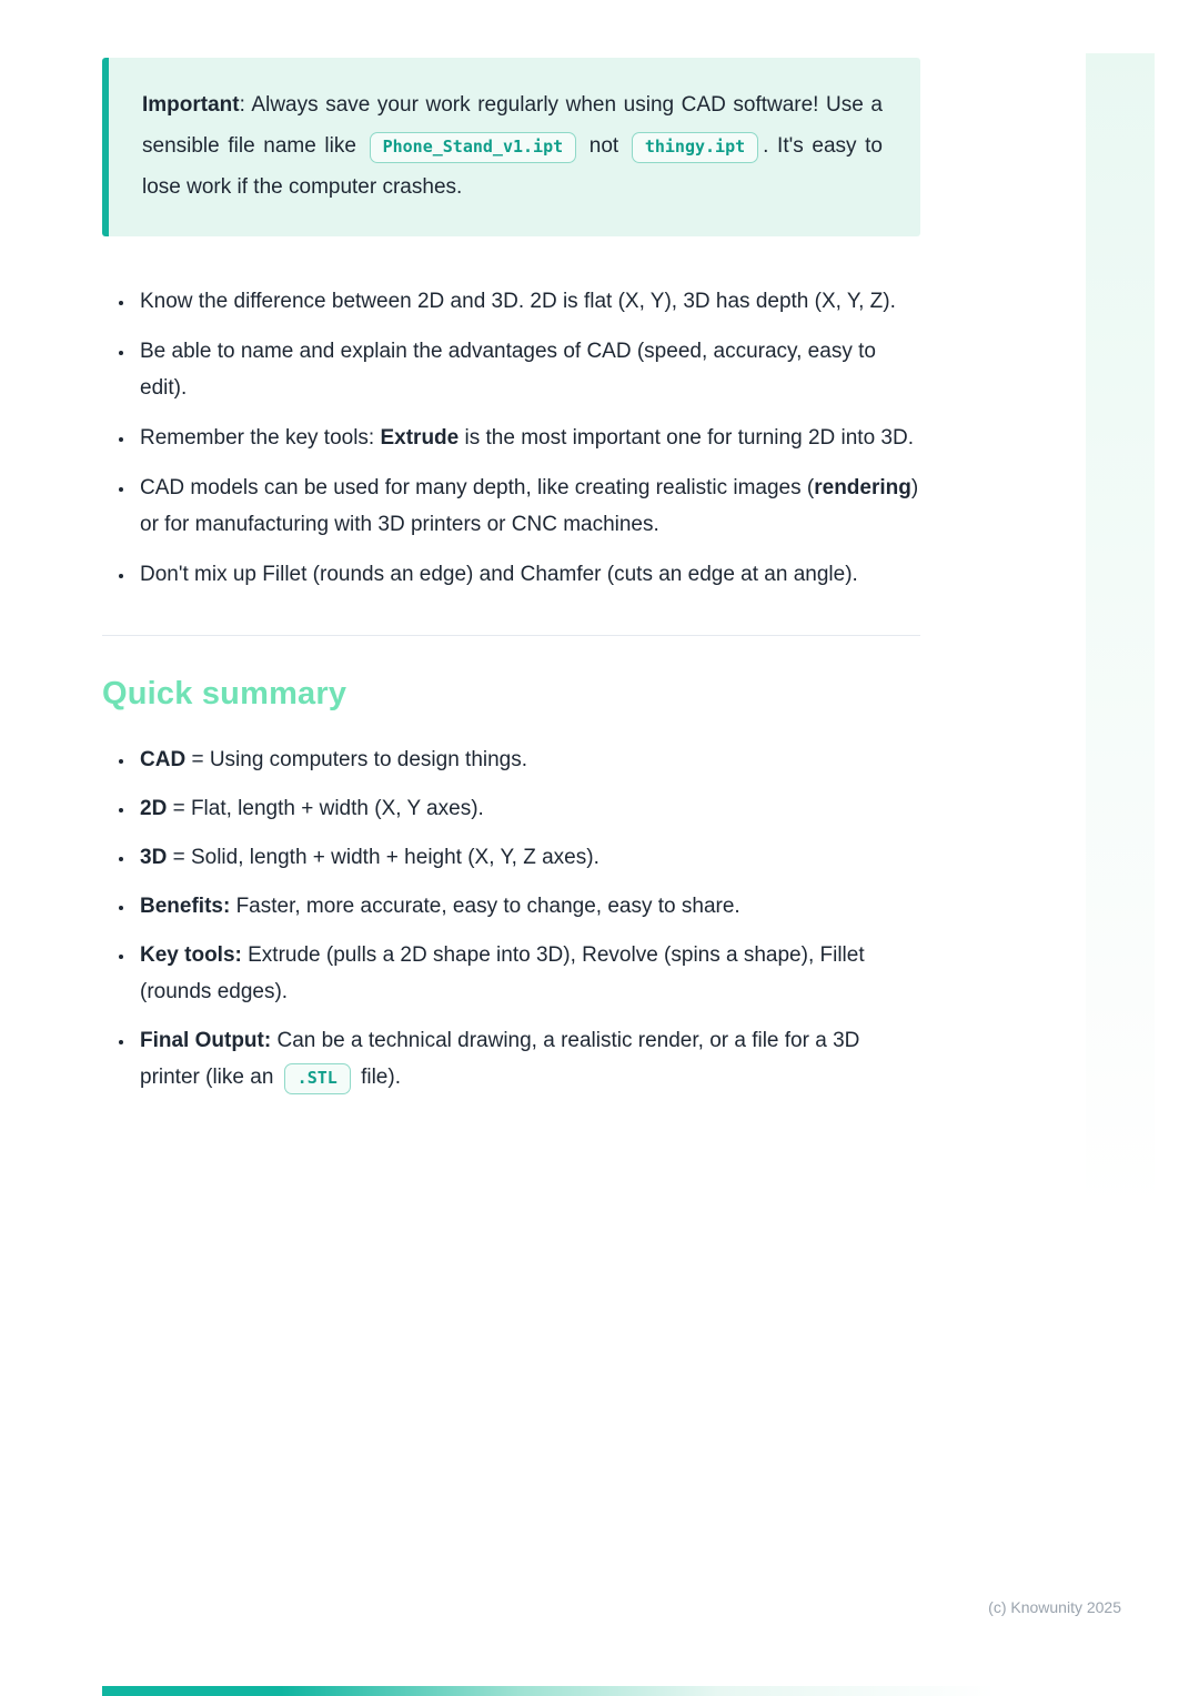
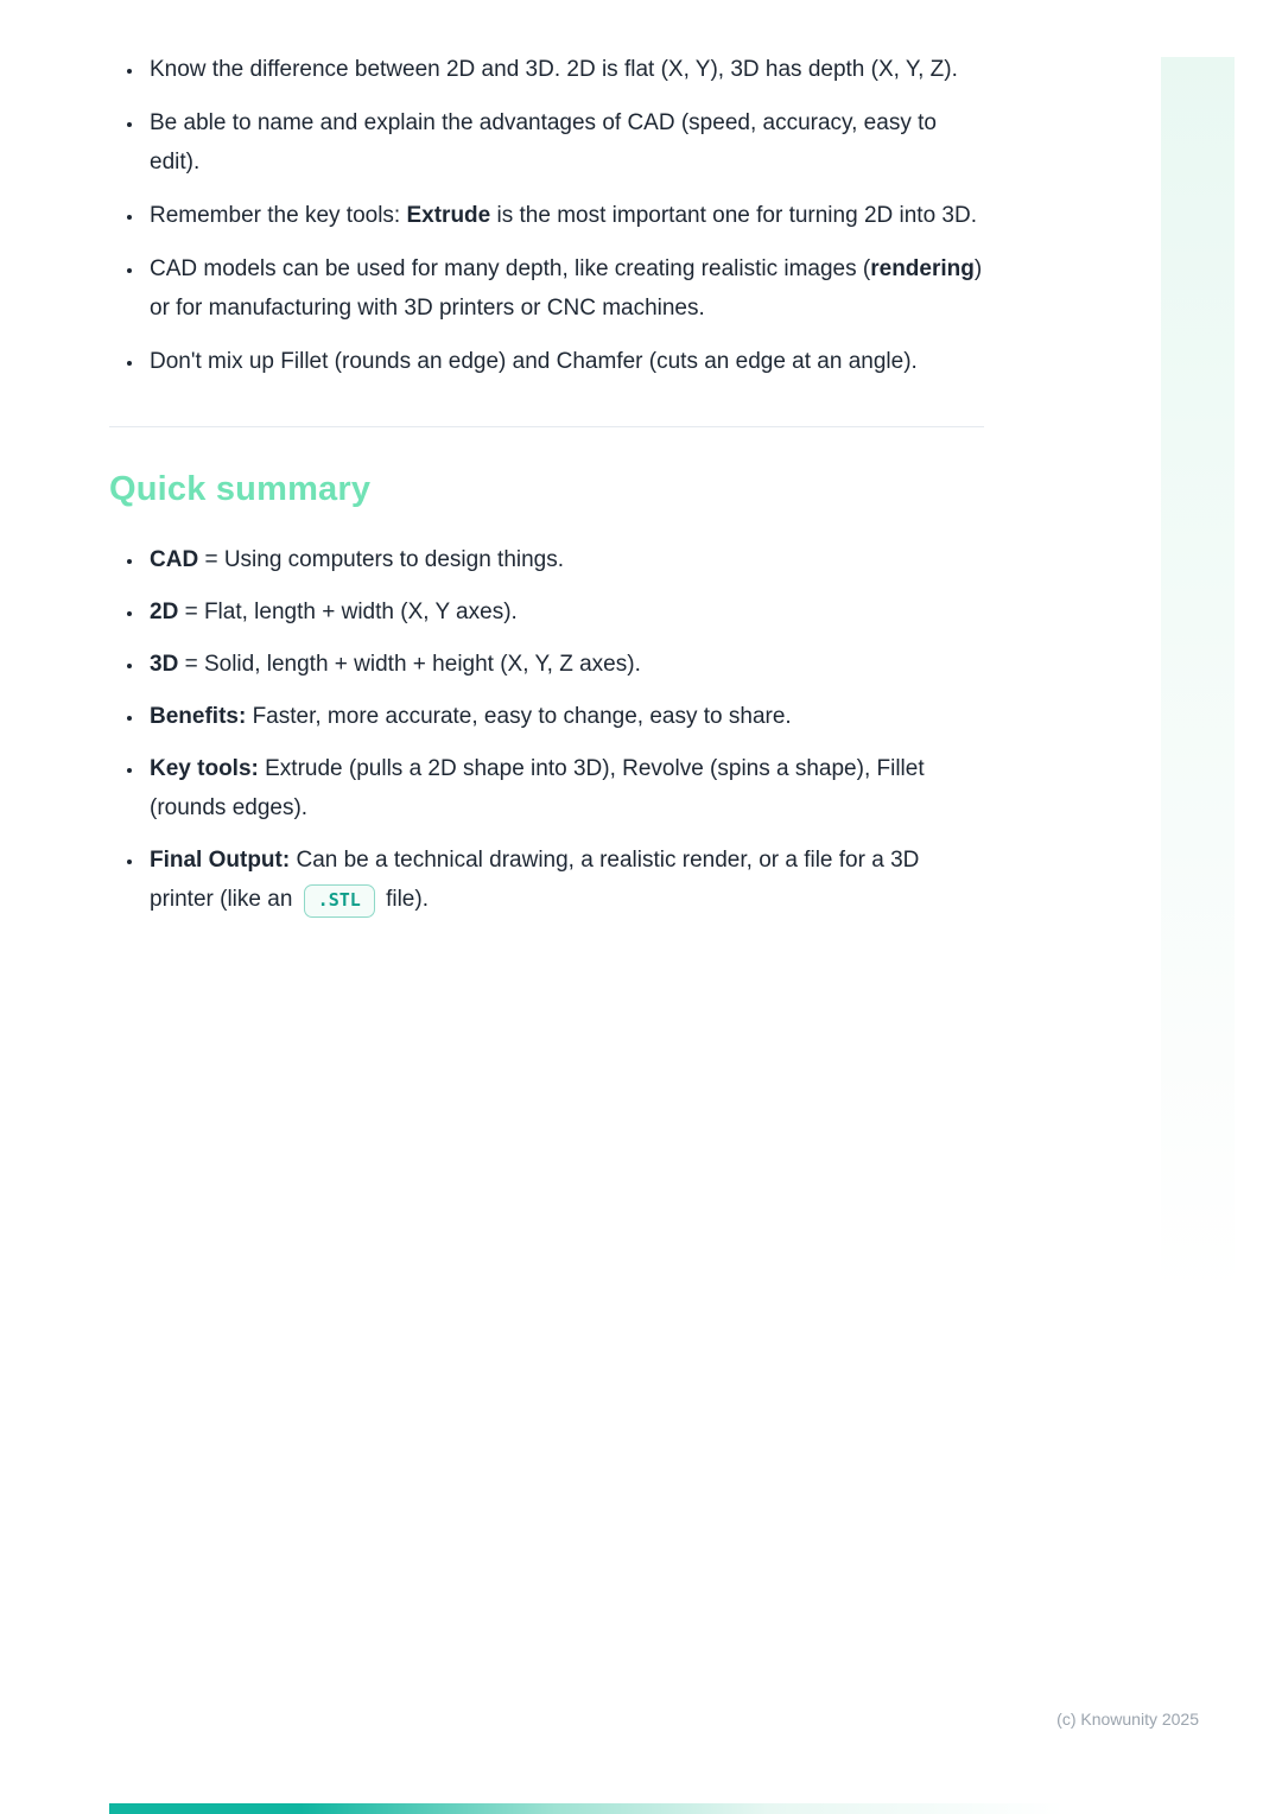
- Important: Always save your work regularly when using CAD software! Use a sensible file name like Phone_Stand_v1.ipt not thingy.ipt . It's easy to lose work if the computer crashes.
  Know the difference between 2D and 3D. 2D is flat (X, Y), 3D has depth (X, Y, Z).
  Be able to name and explain the advantages of CAD (speed, accuracy, easy to edit).
  Remember the key tools: Extrude is the most important one for turning 2D into 3D.
  CAD models can be used for many depth, like creating realistic images (rendering) or for manufacturing with 3D printers or CNC machines.
  Don't mix up Fillet (rounds an edge) and Chamfer (cuts an edge at an angle).
  Quick summary
  CAD = Using computers to design things.
  2D = Flat, length + width (X, Y axes).
  3D = Solid, length + width + height (X, Y, Z axes).
  Benefits: Faster, more accurate, easy to change, easy to share.
  Key tools: Extrude (pulls a 2D shape into 3D), Revolve (spins a shape), Fillet (rounds edges).
  Final Output: Can be a technical drawing, a realistic render, or a file for a 3D printer (like an .STL file).
  (c) Knowunity 2025
